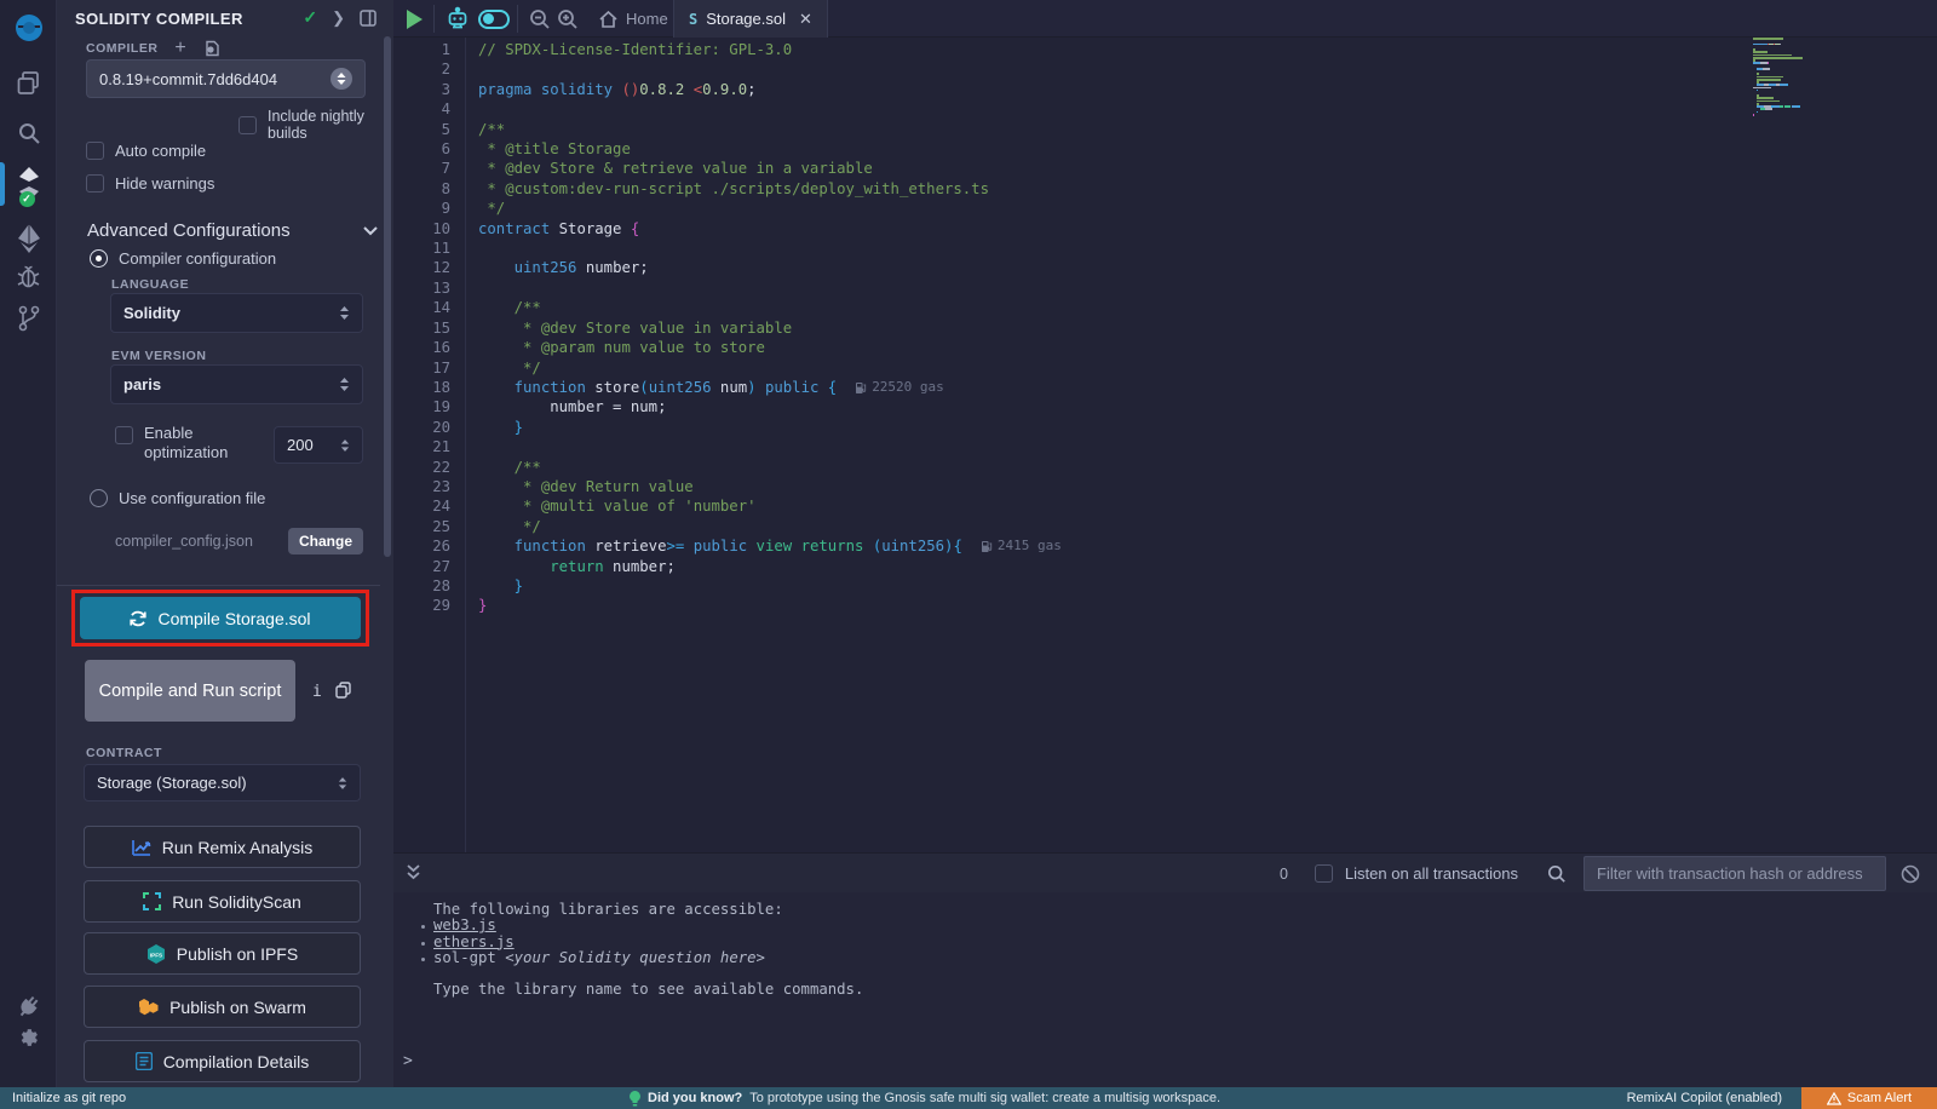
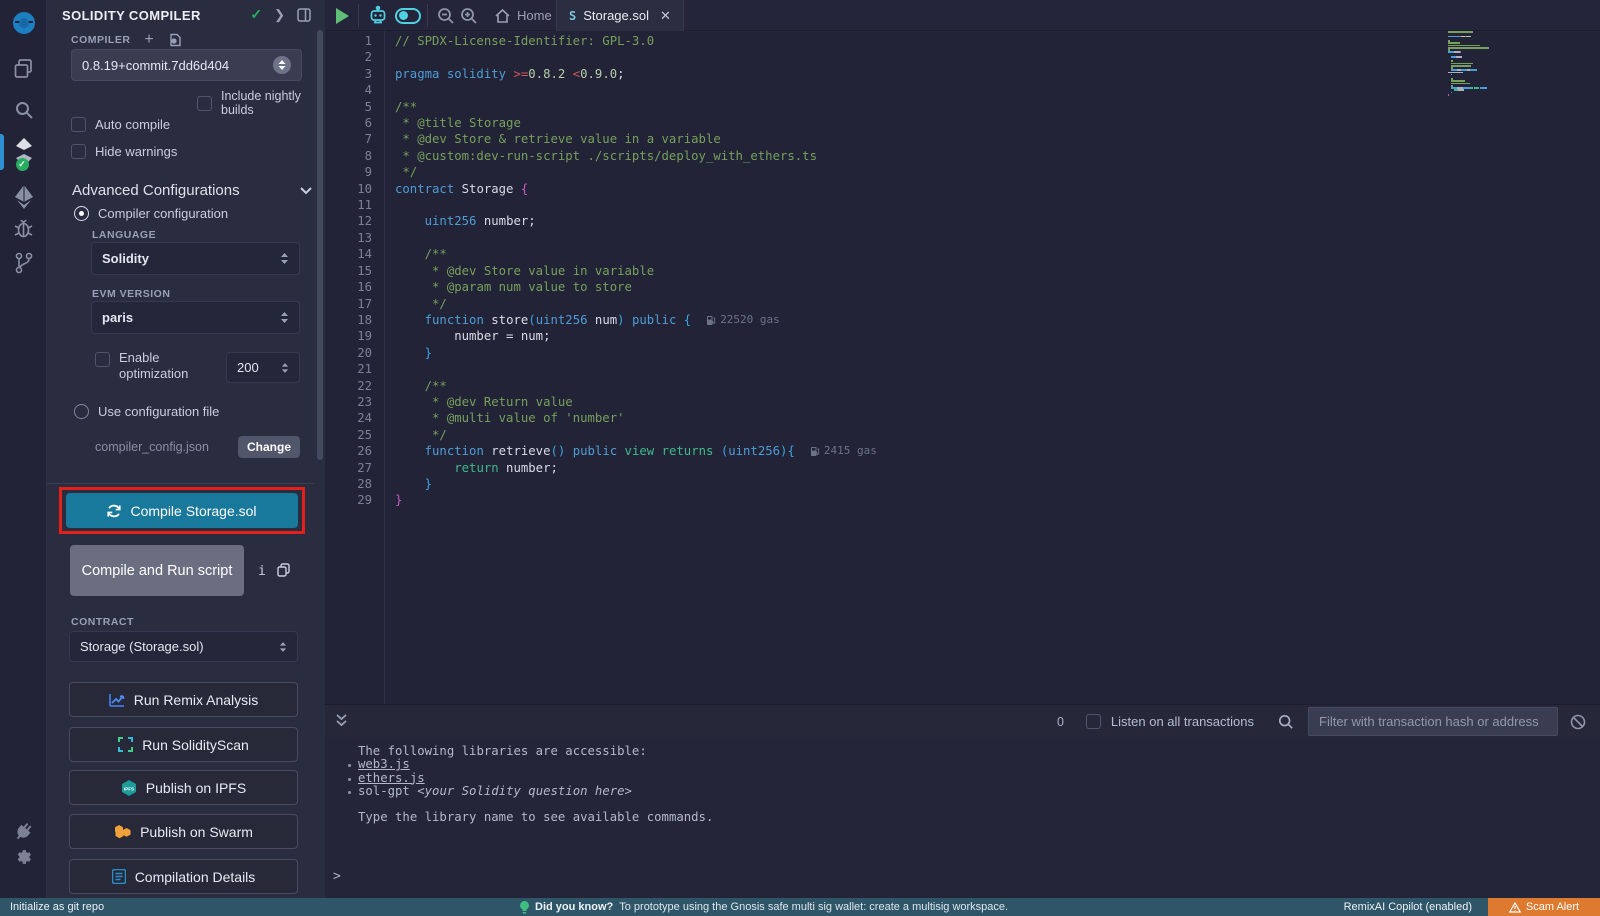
  ✓
  SOLIDITY COMPILER
  ✓
  ❯
  COMPILER
  +
  0.8.19+commit.7dd6d404
  Include nightly builds
  Auto compile
  Hide warnings
  Advanced Configurations
  Compiler configuration
  LANGUAGE
  Solidity
  EVM VERSION
  paris
  Enable optimization
  200
  Use configuration file
  compiler_config.json
  Change
  Compile Storage.sol
  Compile and Run script
  i
  CONTRACT
  Storage (Storage.sol)
  Run Remix Analysis
  Run SolidityScan
  Publish on IPFS
  Publish on Swarm
  Compilation Details
  Home
  S
  Storage.sol
  ✕
  1
  // SPDX-License-Identifier: GPL-3.0
  2
  3
- pragma solidity ()0.8.2 <0.9.0;
+ pragma solidity >=0.8.2 <0.9.0;
  4
  5
  /**
  6
  * @title Storage
  7
  * @dev Store & retrieve value in a variable
  8
  * @custom:dev-run-script ./scripts/deploy_with_ethers.ts
  9
  */
  10
  contract Storage {
  11
  12
  uint256 number;
  13
  14
  /**
  15
  * @dev Store value in variable
  16
  * @param num value to store
  17
  */
  18
  function store(uint256 num) public {
  22520 gas
  19
  number = num;
  20
  }
  21
  22
  /**
  23
  * @dev Return value
  24
  * @multi value of 'number'
  25
  */
  26
- function retrieve>= public view returns (uint256){
+ function retrieve() public view returns (uint256){
  2415 gas
  27
  return number;
  28
  }
  29
  }
  0
  Listen on all transactions
  Filter with transaction hash or address
  The following libraries are accessible:
  web3.js
  ethers.js
  sol-gpt <your Solidity question here>
  Type the library name to see available commands.
  >
  Initialize as git repo
  Did you know?
  To prototype using the Gnosis safe multi sig wallet: create a multisig workspace.
  RemixAI Copilot (enabled)
  Scam Alert
